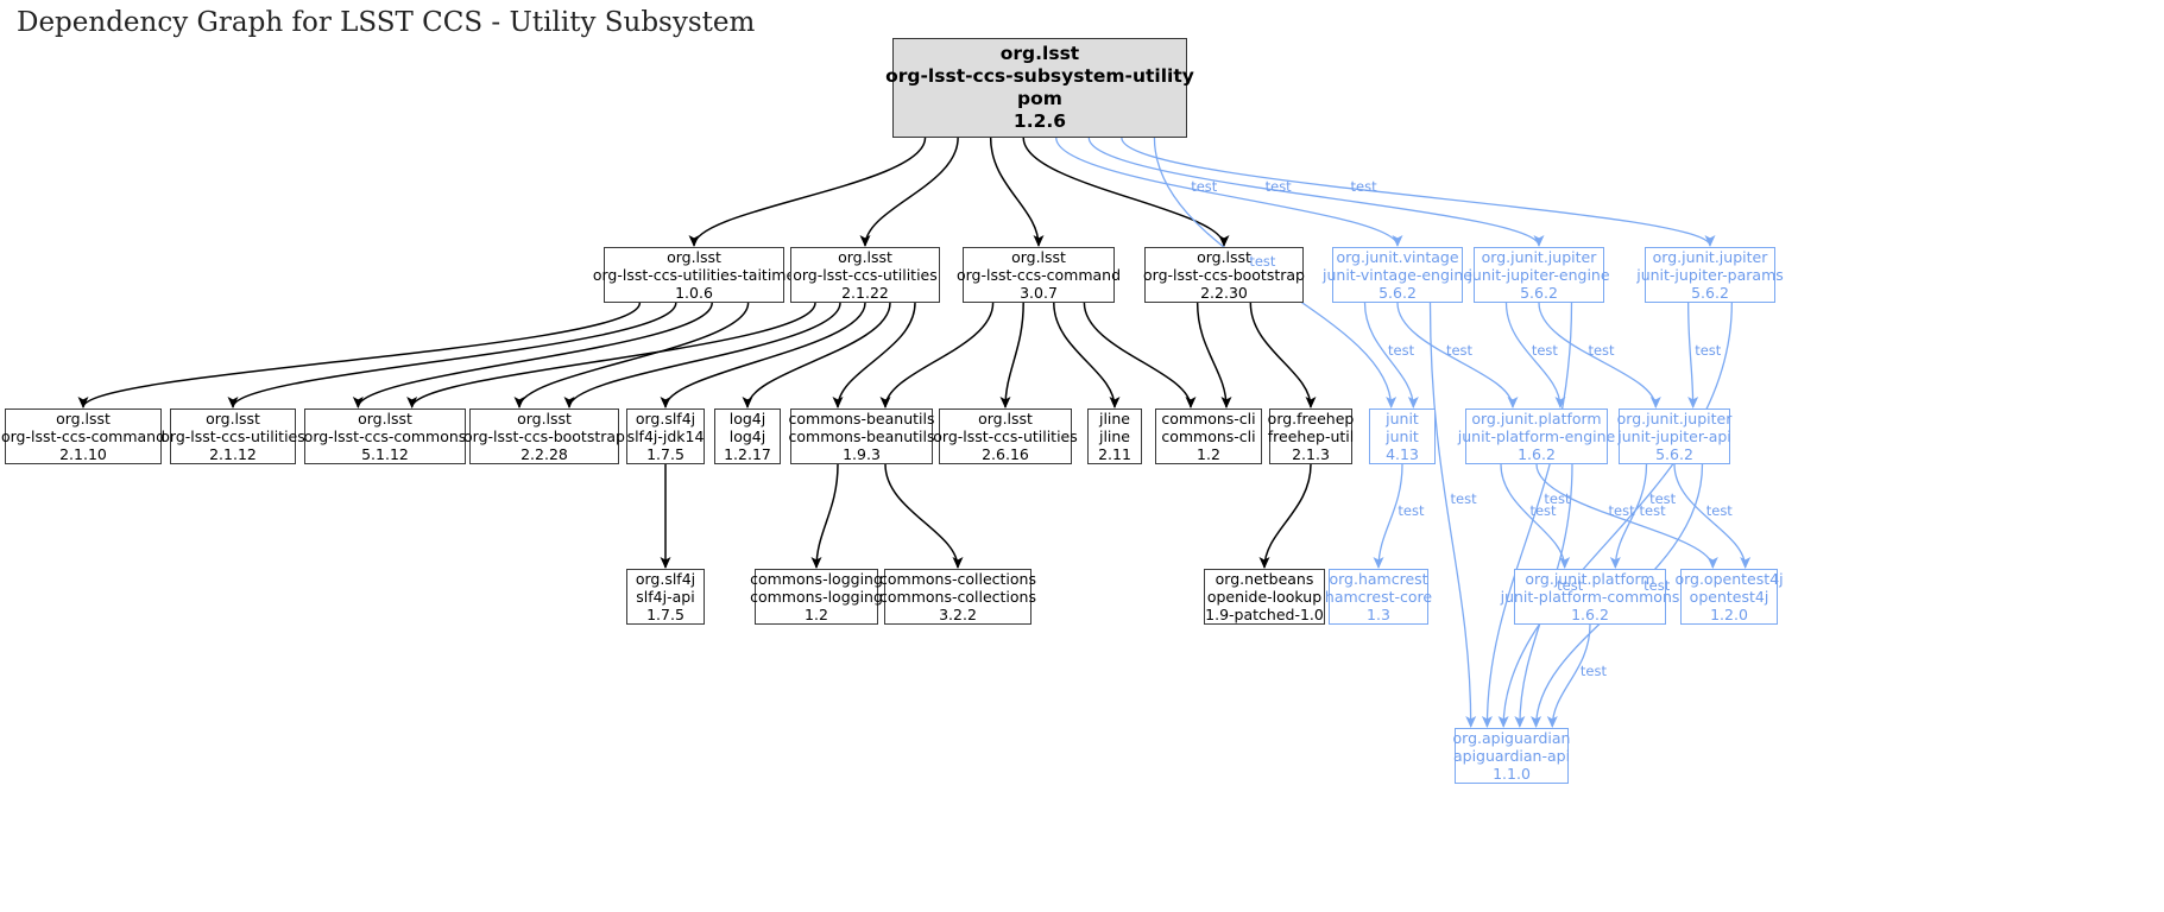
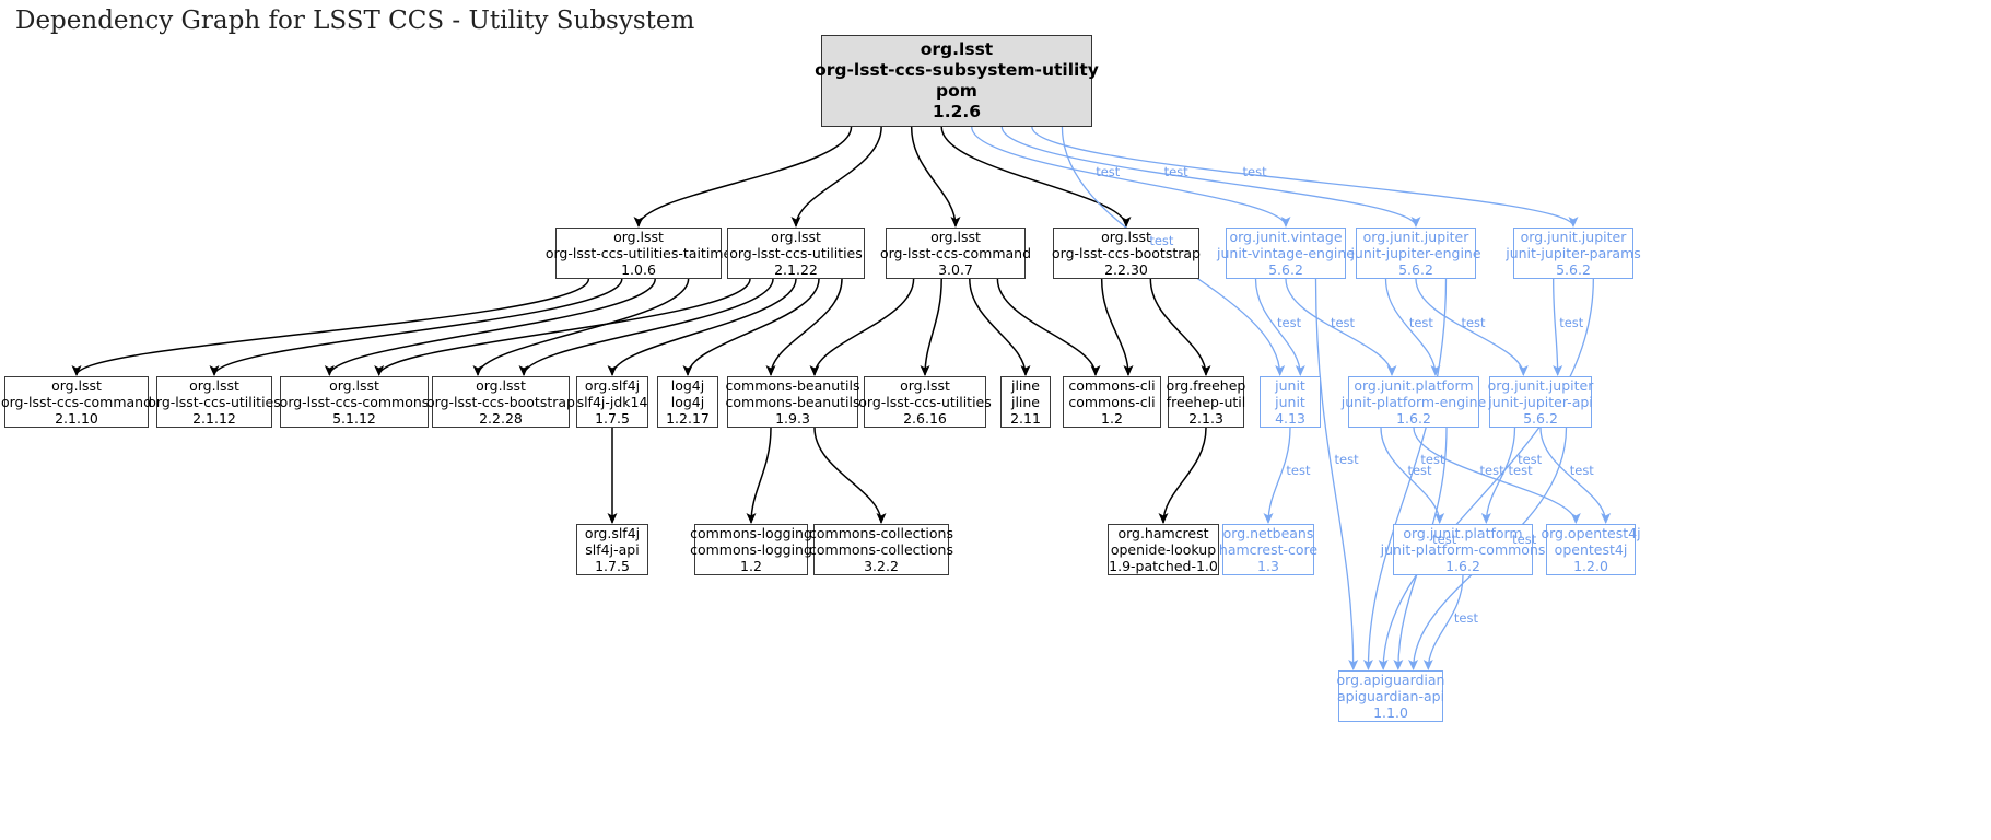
  Dependency Graph for LSST CCS - Utility Subsystem
  org.lsst
  org-lsst-ccs-subsystem-utility
  pom
  1.2.6
  org.lsst
  org-lsst-ccs-utilities-taitim
  1.0.6
  org.lsst
  org-lsst-ccs-utilities
  2.1.22
  org.lsst
  org-lsst-ccs-command
  3.0.7
  org.lsst
  org-lsst-ccs-bootstrap
  2.2.30
  org.junit.vintage
  junit-vintage-engine
  5.6.2
  org.junit.jupiter
  junit-jupiter-engine
  5.6.2
  org.junit.jupiter
  junit-jupiter-params
  5.6.2
  org.lsst
  org-lsst-ccs-command
  2.1.10
  org.lsst
  org-lsst-ccs-utilities
  2.1.12
  org.lsst
  org-lsst-ccs-commons
  5.1.12
  org.lsst
  org-lsst-ccs-bootstrap
  2.2.28
  org.slf4j
  slf4j-jdk14
  1.7.5
  log4j
  log4j
  1.2.17
  commons-beanutils
  commons-beanutils
  1.9.3
  org.lsst
  org-lsst-ccs-utilities
  2.6.16
  jline
  jline
  2.11
  commons-cli
  commons-cli
  1.2
  org.freehep
  freehep-util
  2.1.3
  junit
  junit
  4.13
  org.junit.platform
  junit-platform-engine
  1.6.2
  org.junit.jupiter
  junit-jupiter-api
  5.6.2
  org.slf4j
  slf4j-api
  1.7.5
  commons-logging
  commons-logging
  1.2
  commons-collections
  commons-collections
  3.2.2
- org.netbeans
+ org.hamcrest
  openide-lookup
  1.9-patched-1.0
- org.hamcrest
+ org.netbeans
  hamcrest-core
  1.3
  org.junit.platform
  junit-platform-commons
  1.6.2
  org.opentest4j
  opentest4j
  1.2.0
  org.apiguardian
  apiguardian-api
  1.1.0
  test
  test
  test
  test
  test
  test
  test
  test
  test
  test
  test
  test
  test
  test
  test
  test
  test
  test
  test
  test
